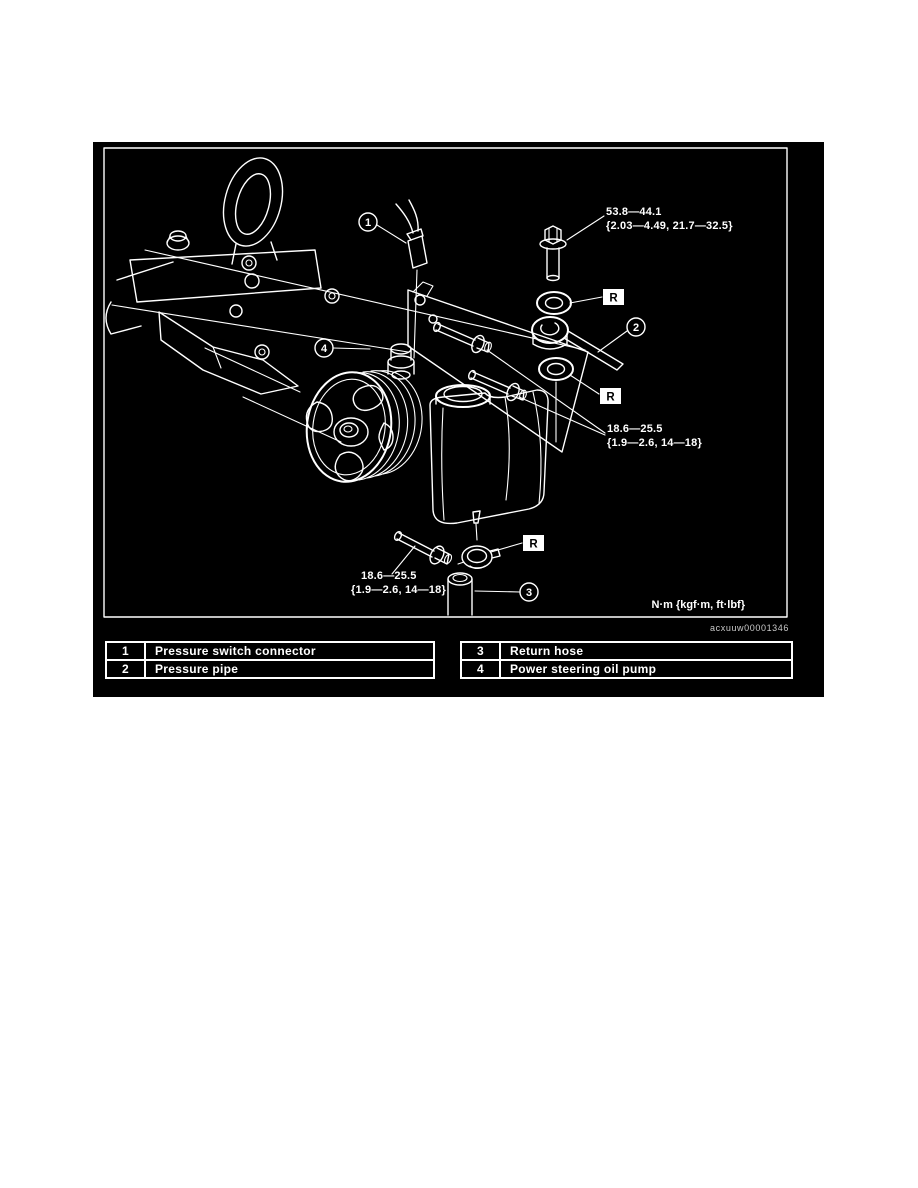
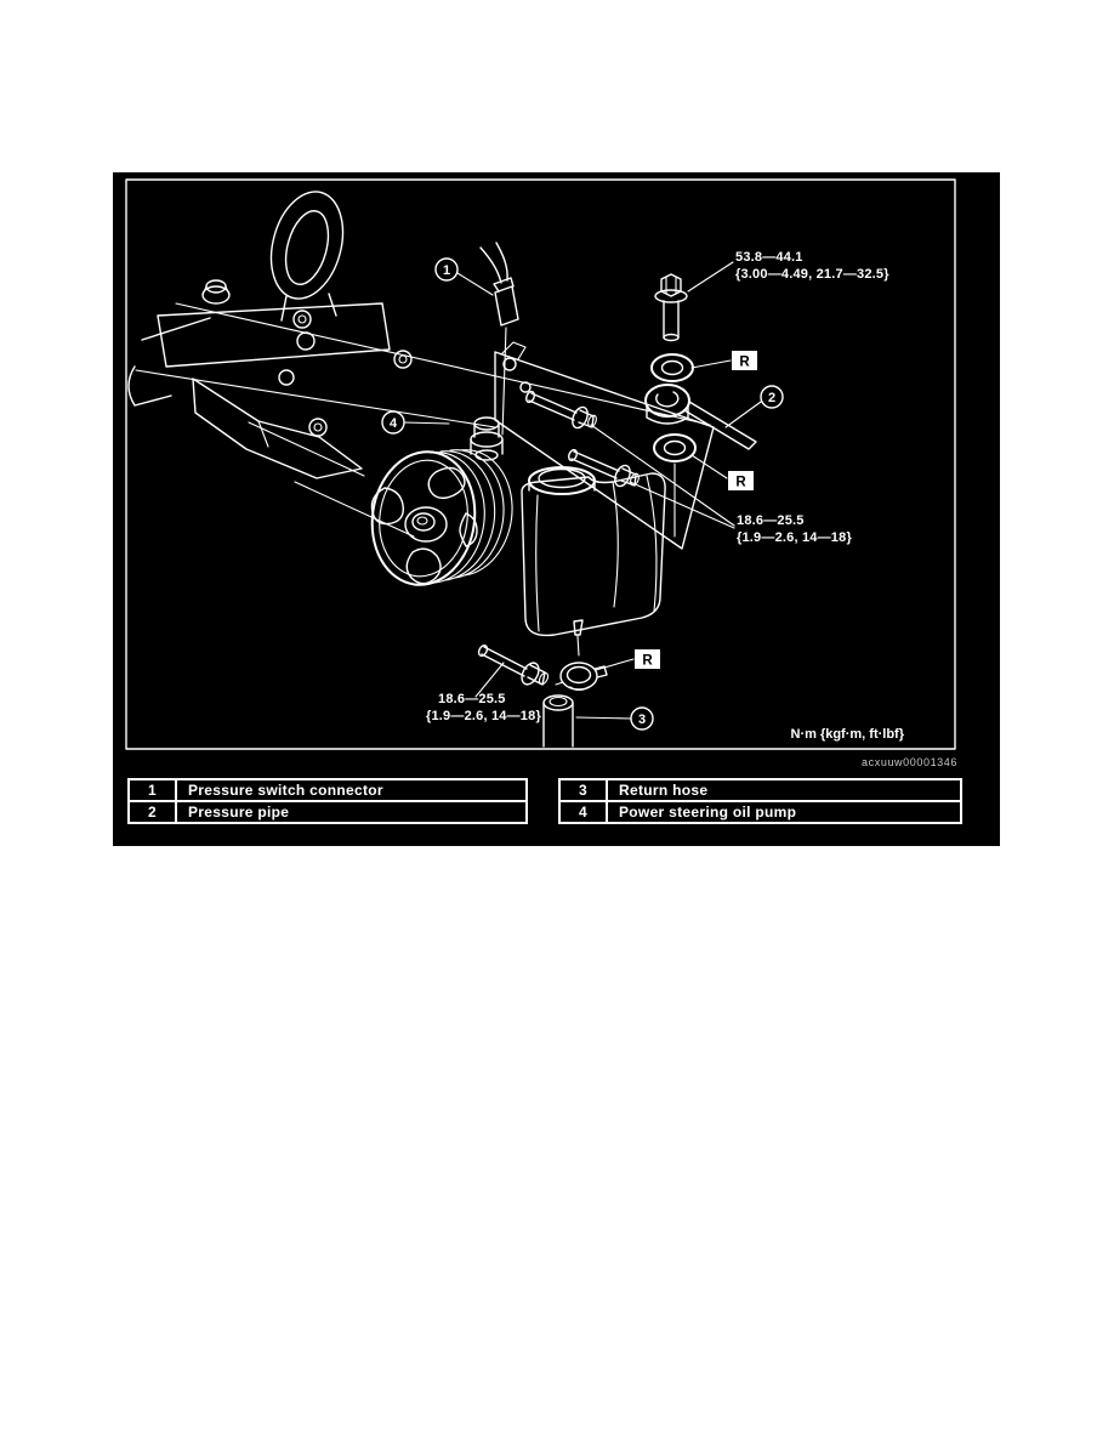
  1
  2
  3
  4
  R
  R
  R
  53.8—44.1
- {2.03—4.49, 21.7—32.5}
+ {3.00—4.49, 21.7—32.5}
  18.6—25.5
  {1.9—2.6, 14—18}
  18.6—25.5
  {1.9—2.6, 14—18}
  N·m {kgf·m, ft·lbf}
  acxuuw00001346
  1
  Pressure switch connector
  2
  Pressure pipe
  3
  Return hose
  4
  Power steering oil pump
